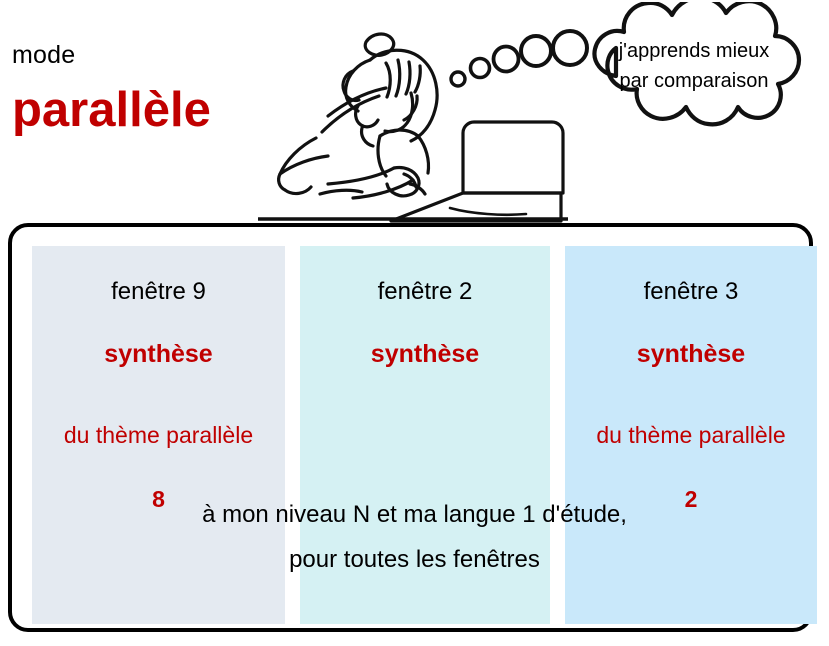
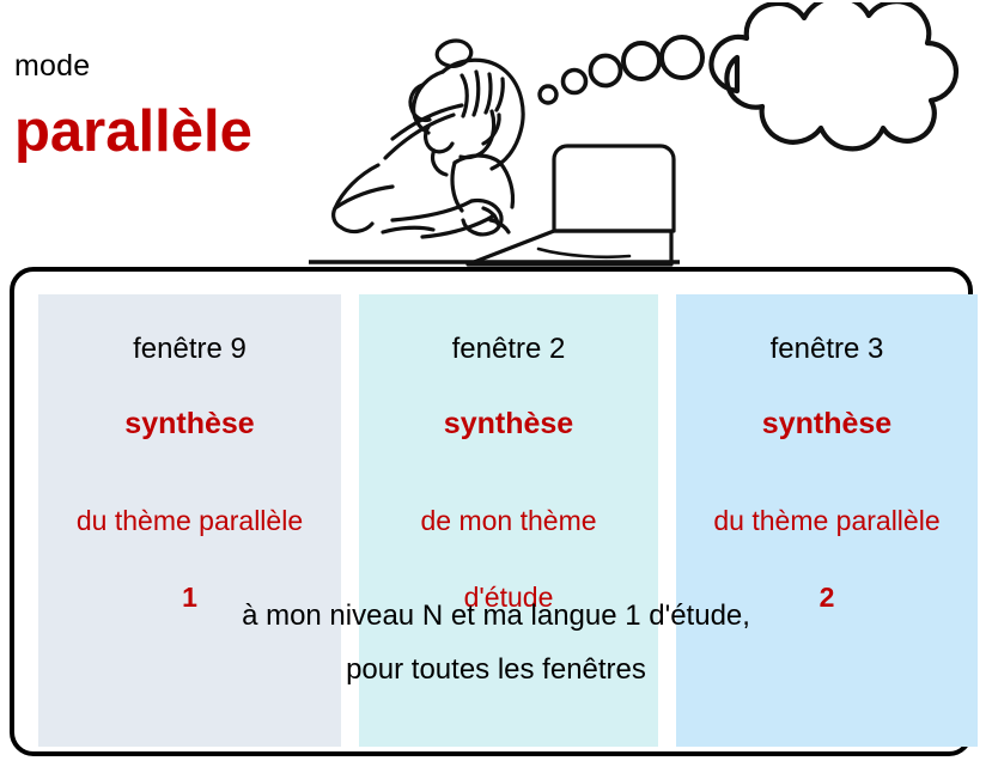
  mode
  parallèle
- j'apprends mieux par comparaison
  fenêtre 9
  synthèse
  du thème parallèle
- 8
+ 1
  fenêtre 2
  synthèse
+ de mon thème
+ d'étude
  fenêtre 3
  synthèse
  du thème parallèle
  2
  à mon niveau N et ma langue 1 d'étude,
  pour toutes les fenêtres
